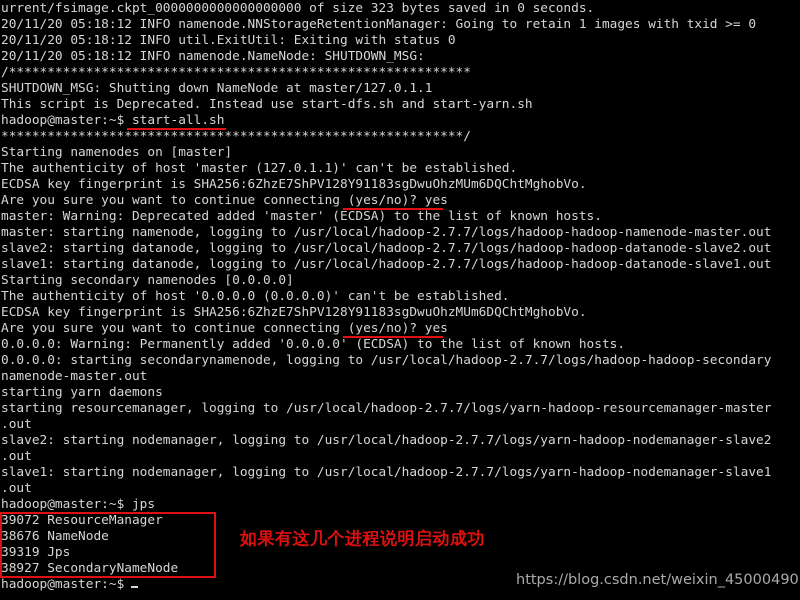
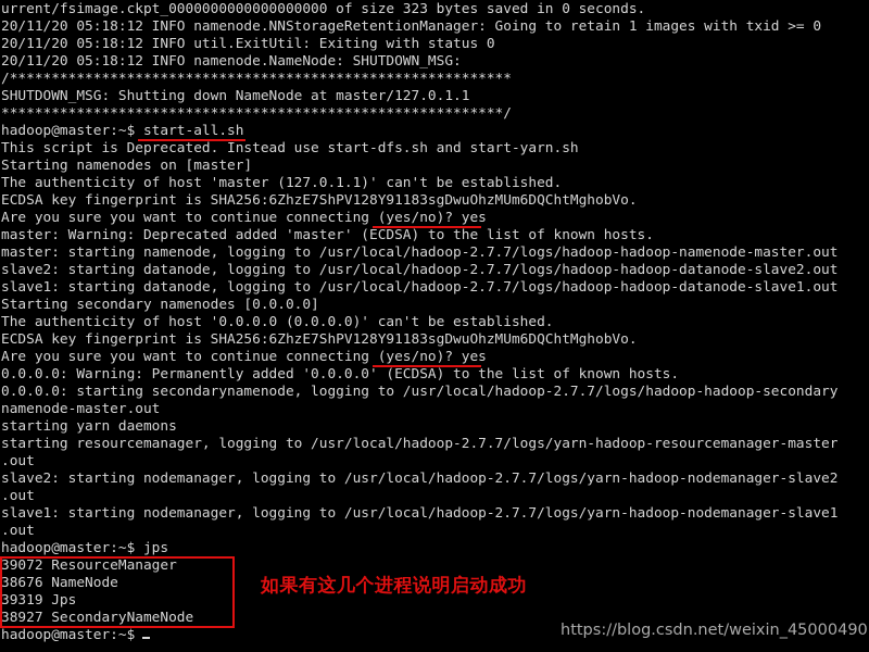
  urrent/fsimage.ckpt_0000000000000000000 of size 323 bytes saved in 0 seconds.
  20/11/20 05:18:12 INFO namenode.NNStorageRetentionManager: Going to retain 1 images with txid >= 0
  20/11/20 05:18:12 INFO util.ExitUtil: Exiting with status 0
  20/11/20 05:18:12 INFO namenode.NameNode: SHUTDOWN_MSG:
  /************************************************************
  SHUTDOWN_MSG: Shutting down NameNode at master/127.0.1.1
- This script is Deprecated. Instead use start-dfs.sh and start-yarn.sh
+ ************************************************************/
  hadoop@master:~$ start-all.sh
- ************************************************************/
+ This script is Deprecated. Instead use start-dfs.sh and start-yarn.sh
  Starting namenodes on [master]
  The authenticity of host 'master (127.0.1.1)' can't be established.
  ECDSA key fingerprint is SHA256:6ZhzE7ShPV128Y91183sgDwuOhzMUm6DQChtMghobVo.
  Are you sure you want to continue connecting (yes/no)? yes
  master: Warning: Deprecated added 'master' (ECDSA) to the list of known hosts.
  master: starting namenode, logging to /usr/local/hadoop-2.7.7/logs/hadoop-hadoop-namenode-master.out
  slave2: starting datanode, logging to /usr/local/hadoop-2.7.7/logs/hadoop-hadoop-datanode-slave2.out
  slave1: starting datanode, logging to /usr/local/hadoop-2.7.7/logs/hadoop-hadoop-datanode-slave1.out
  Starting secondary namenodes [0.0.0.0]
  The authenticity of host '0.0.0.0 (0.0.0.0)' can't be established.
  ECDSA key fingerprint is SHA256:6ZhzE7ShPV128Y91183sgDwuOhzMUm6DQChtMghobVo.
  Are you sure you want to continue connecting (yes/no)? yes
  0.0.0.0: Warning: Permanently added '0.0.0.0' (ECDSA) to the list of known hosts.
  0.0.0.0: starting secondarynamenode, logging to /usr/local/hadoop-2.7.7/logs/hadoop-hadoop-secondary
  namenode-master.out
  starting yarn daemons
  starting resourcemanager, logging to /usr/local/hadoop-2.7.7/logs/yarn-hadoop-resourcemanager-master
  .out
  slave2: starting nodemanager, logging to /usr/local/hadoop-2.7.7/logs/yarn-hadoop-nodemanager-slave2
  .out
  slave1: starting nodemanager, logging to /usr/local/hadoop-2.7.7/logs/yarn-hadoop-nodemanager-slave1
  .out
  hadoop@master:~$ jps
  39072 ResourceManager
  38676 NameNode
  39319 Jps
  38927 SecondaryNameNode
  hadoop@master:~$
  如果有这几个进程说明启动成功
  https://blog.csdn.net/weixin_45000490
